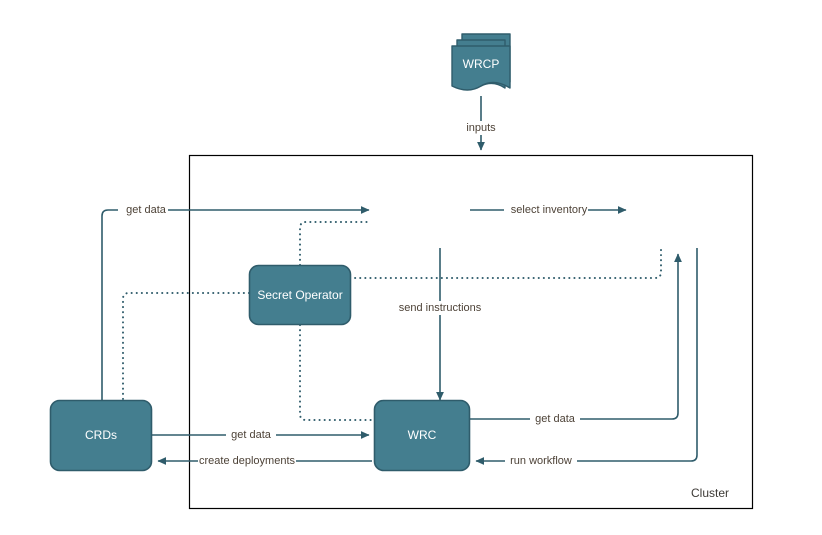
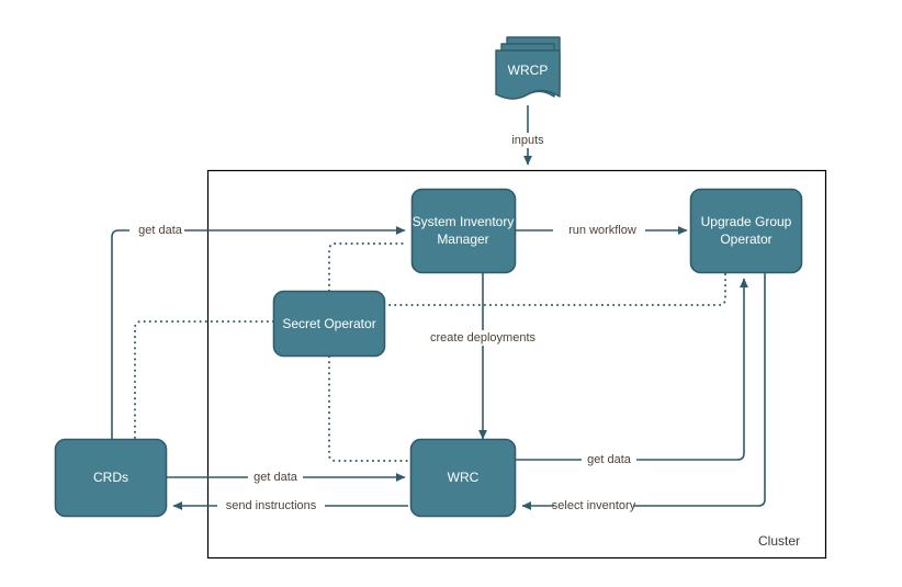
  Cluster
  inputs
  get data
- select inventory
+ run workflow
- send instructions
+ create deployments
  get data
- create deployments
+ send instructions
  get data
- run workflow
+ select inventory
  WRCP
+ System Inventory
+ Manager
+ Upgrade Group
+ Operator
  Secret Operator
  CRDs
  WRC
